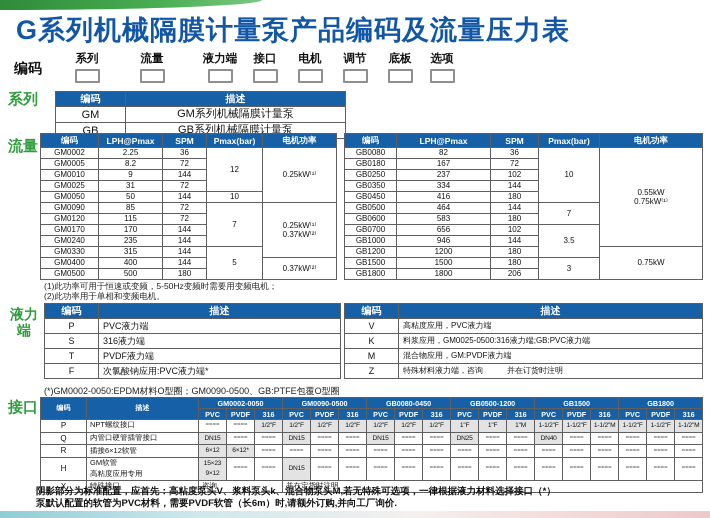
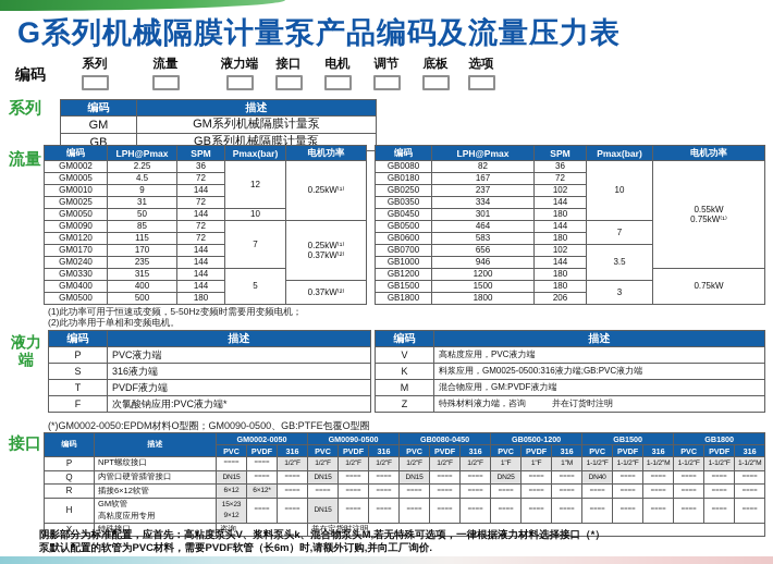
  G系列机械隔膜计量泵产品编码及流量压力表
  编码
  系列
  流量
  液力端
  接口
  电机
  调节
  底板
  选项
  系列
  编码	描述
  GM	GM系列机械隔膜计量泵
  GB	GB系列机械隔膜计量泵
  流量
  编码	LPH@Pmax	SPM	Pmax(bar)	电机功率
  GM0002	2.25	36	12	0.25kW⁽¹⁾
- GM0005	8.2	72
+ GM0005	4.5	72
  GM0010	9	144
  GM0025	31	72
  GM0050	50	144	10
  GM0090	85	72	7	0.25kW⁽¹⁾0.37kW⁽²⁾
  GM0120	115	72
  GM0170	170	144
  GM0240	235	144
  GM0330	315	144	5
  GM0400	400	144	0.37kW⁽²⁾
  GM0500	500	180
  编码	LPH@Pmax	SPM	Pmax(bar)	电机功率
  GB0080	82	36	10	0.55kW0.75kW⁽¹⁾
  GB0180	167	72
  GB0250	237	102
  GB0350	334	144
- GB0450	416	180
+ GB0450	301	180
  GB0500	464	144	7
  GB0600	583	180
  GB0700	656	102	3.5
  GB1000	946	144
  GB1200	1200	180	0.75kW
  GB1500	1500	180	3
  GB1800	1800	206
  (1)此功率可用于恒速或变频，5-50Hz变频时需要用变频电机；
  (2)此功率用于单相和变频电机。
  液力
  端
  编码	描述
  P	PVC液力端
  S	316液力端
  T	PVDF液力端
  F	次氯酸钠应用:PVC液力端*
  编码	描述
  V	高粘度应用，PVC液力端
  K	料浆应用，GM0025-0500:316液力端;GB:PVC液力端
  M	混合物应用，GM:PVDF液力端
  Z	特殊材料液力端，咨询 并在订货时注明
  (*)GM0002-0050:EPDM材料O型圈；GM0090-0500、GB:PTFE包覆O型圈
  接口
  编码	描述	GM0002-0050	GM0090-0500	GB0080-0450	GB0500-1200	GB1500	GB1800
  PVC	PVDF	316	PVC	PVDF	316	PVC	PVDF	316	PVC	PVDF	316	PVC	PVDF	316	PVC	PVDF	316
  X	特殊接口	咨询	并在定货时注明
  阴影部分为标准配置，应首先：高粘度泵头V、浆料泵头k、混合物泵头M,若无特殊可选项，一律根据液力材料选择接口（*）
  泵默认配置的软管为PVC材料，需要PVDF软管（长6m）时,请额外订购,并向工厂询价.
